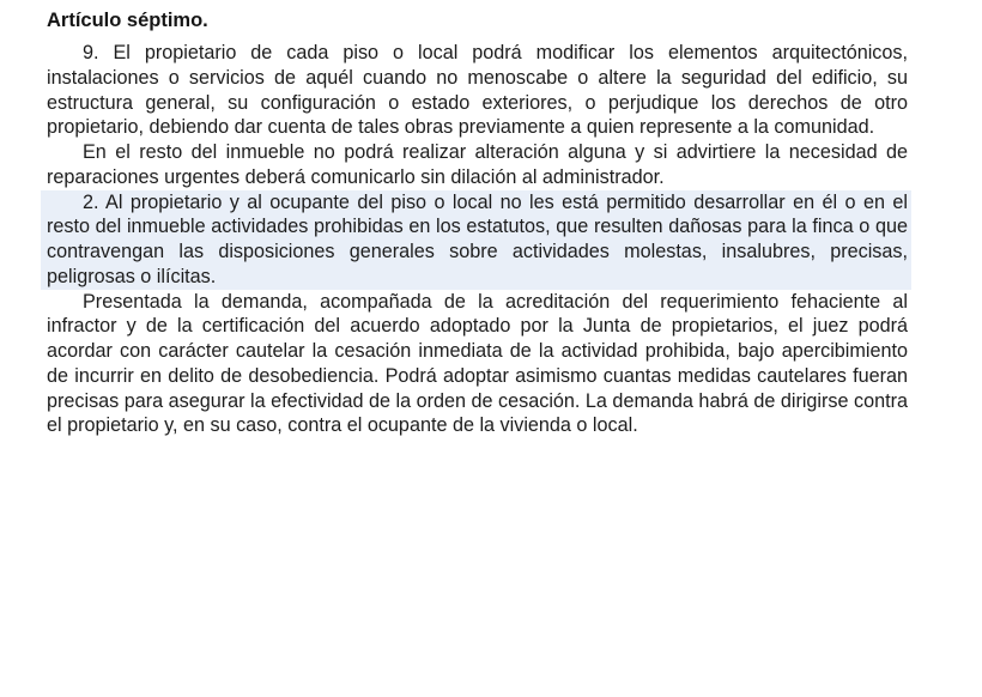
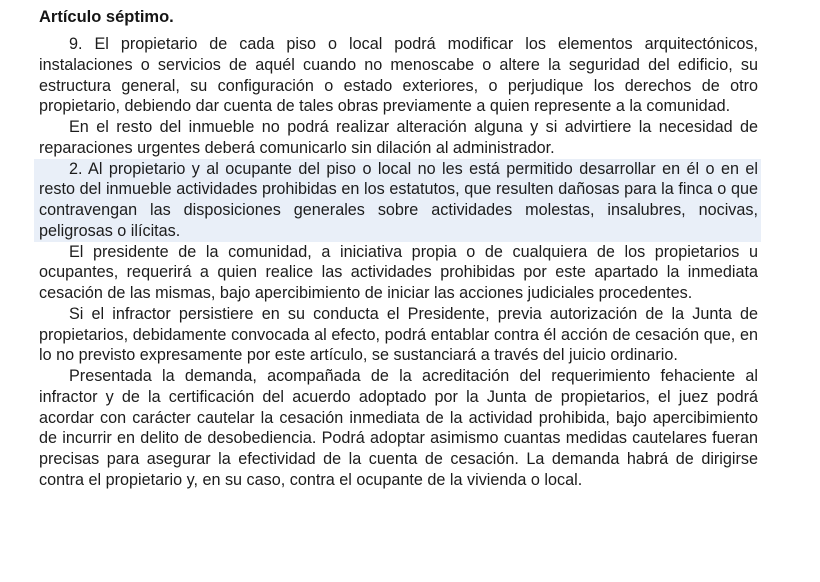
  Artículo séptimo.
  9. El propietario de cada piso o local podrá modificar los elementos arquitectónicos, instalaciones o servicios de aquél cuando no menoscabe o altere la seguridad del edificio, su estructura general, su configuración o estado exteriores, o perjudique los derechos de otro propietario, debiendo dar cuenta de tales obras previamente a quien represente a la comunidad.
  En el resto del inmueble no podrá realizar alteración alguna y si advirtiere la necesidad de reparaciones urgentes deberá comunicarlo sin dilación al administrador.
- 2. Al propietario y al ocupante del piso o local no les está permitido desarrollar en él o en el resto del inmueble actividades prohibidas en los estatutos, que resulten dañosas para la finca o que contravengan las disposiciones generales sobre actividades molestas, insalubres, precisas, peligrosas o ilícitas.
+ 2. Al propietario y al ocupante del piso o local no les está permitido desarrollar en él o en el resto del inmueble actividades prohibidas en los estatutos, que resulten dañosas para la finca o que contravengan las disposiciones generales sobre actividades molestas, insalubres, nocivas, peligrosas o ilícitas.
+ El presidente de la comunidad, a iniciativa propia o de cualquiera de los propietarios u ocupantes, requerirá a quien realice las actividades prohibidas por este apartado la inmediata cesación de las mismas, bajo apercibimiento de iniciar las acciones judiciales procedentes.
+ Si el infractor persistiere en su conducta el Presidente, previa autorización de la Junta de propietarios, debidamente convocada al efecto, podrá entablar contra él acción de cesación que, en lo no previsto expresamente por este artículo, se sustanciará a través del juicio ordinario.
- Presentada la demanda, acompañada de la acreditación del requerimiento fehaciente al infractor y de la certificación del acuerdo adoptado por la Junta de propietarios, el juez podrá acordar con carácter cautelar la cesación inmediata de la actividad prohibida, bajo apercibimiento de incurrir en delito de desobediencia. Podrá adoptar asimismo cuantas medidas cautelares fueran precisas para asegurar la efectividad de la orden de cesación. La demanda habrá de dirigirse contra el propietario y, en su caso, contra el ocupante de la vivienda o local.
+ Presentada la demanda, acompañada de la acreditación del requerimiento fehaciente al infractor y de la certificación del acuerdo adoptado por la Junta de propietarios, el juez podrá acordar con carácter cautelar la cesación inmediata de la actividad prohibida, bajo apercibimiento de incurrir en delito de desobediencia. Podrá adoptar asimismo cuantas medidas cautelares fueran precisas para asegurar la efectividad de la cuenta de cesación. La demanda habrá de dirigirse contra el propietario y, en su caso, contra el ocupante de la vivienda o local.
